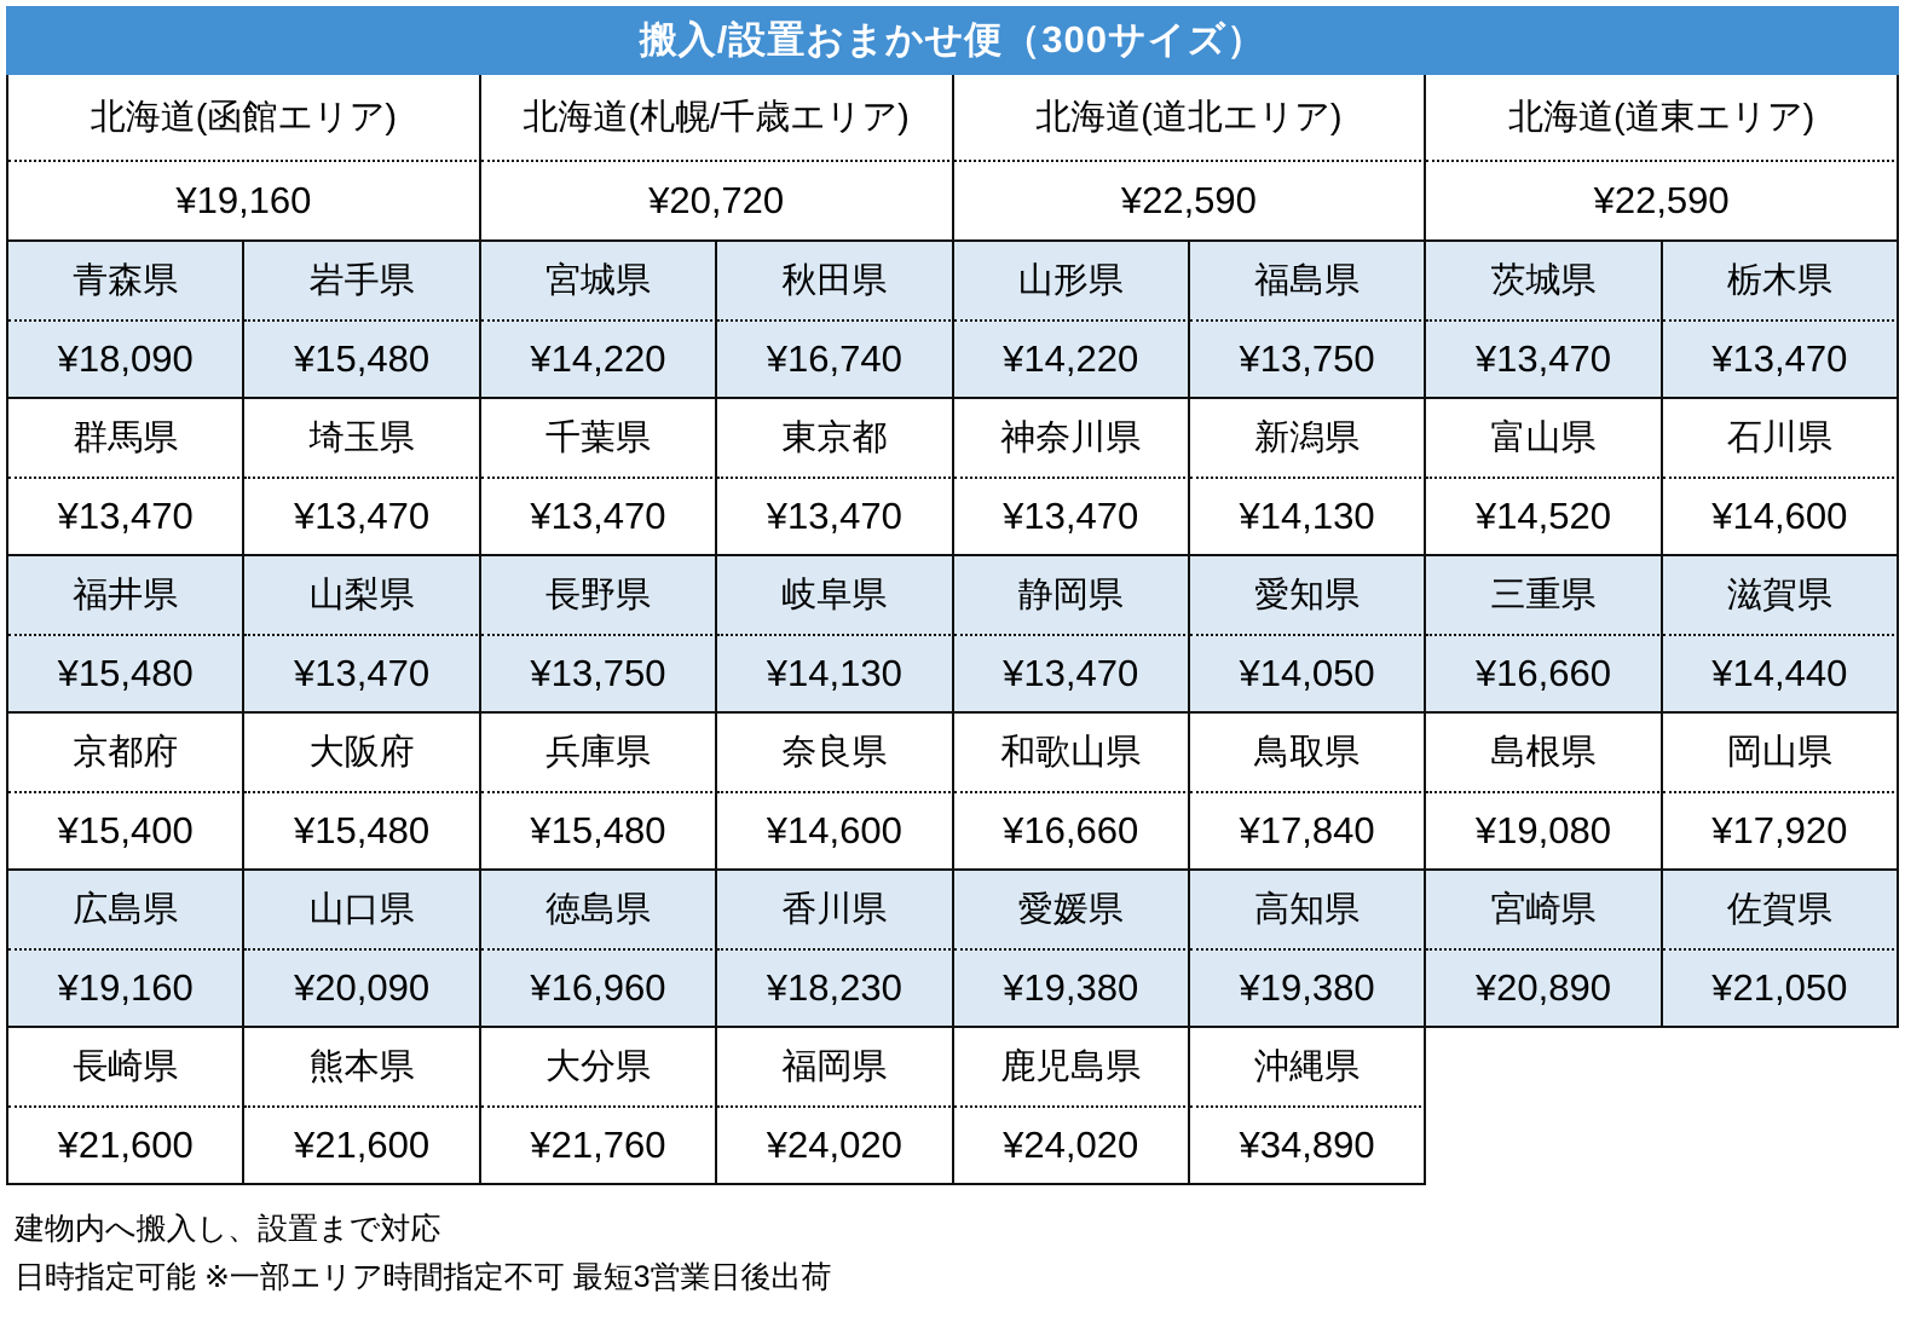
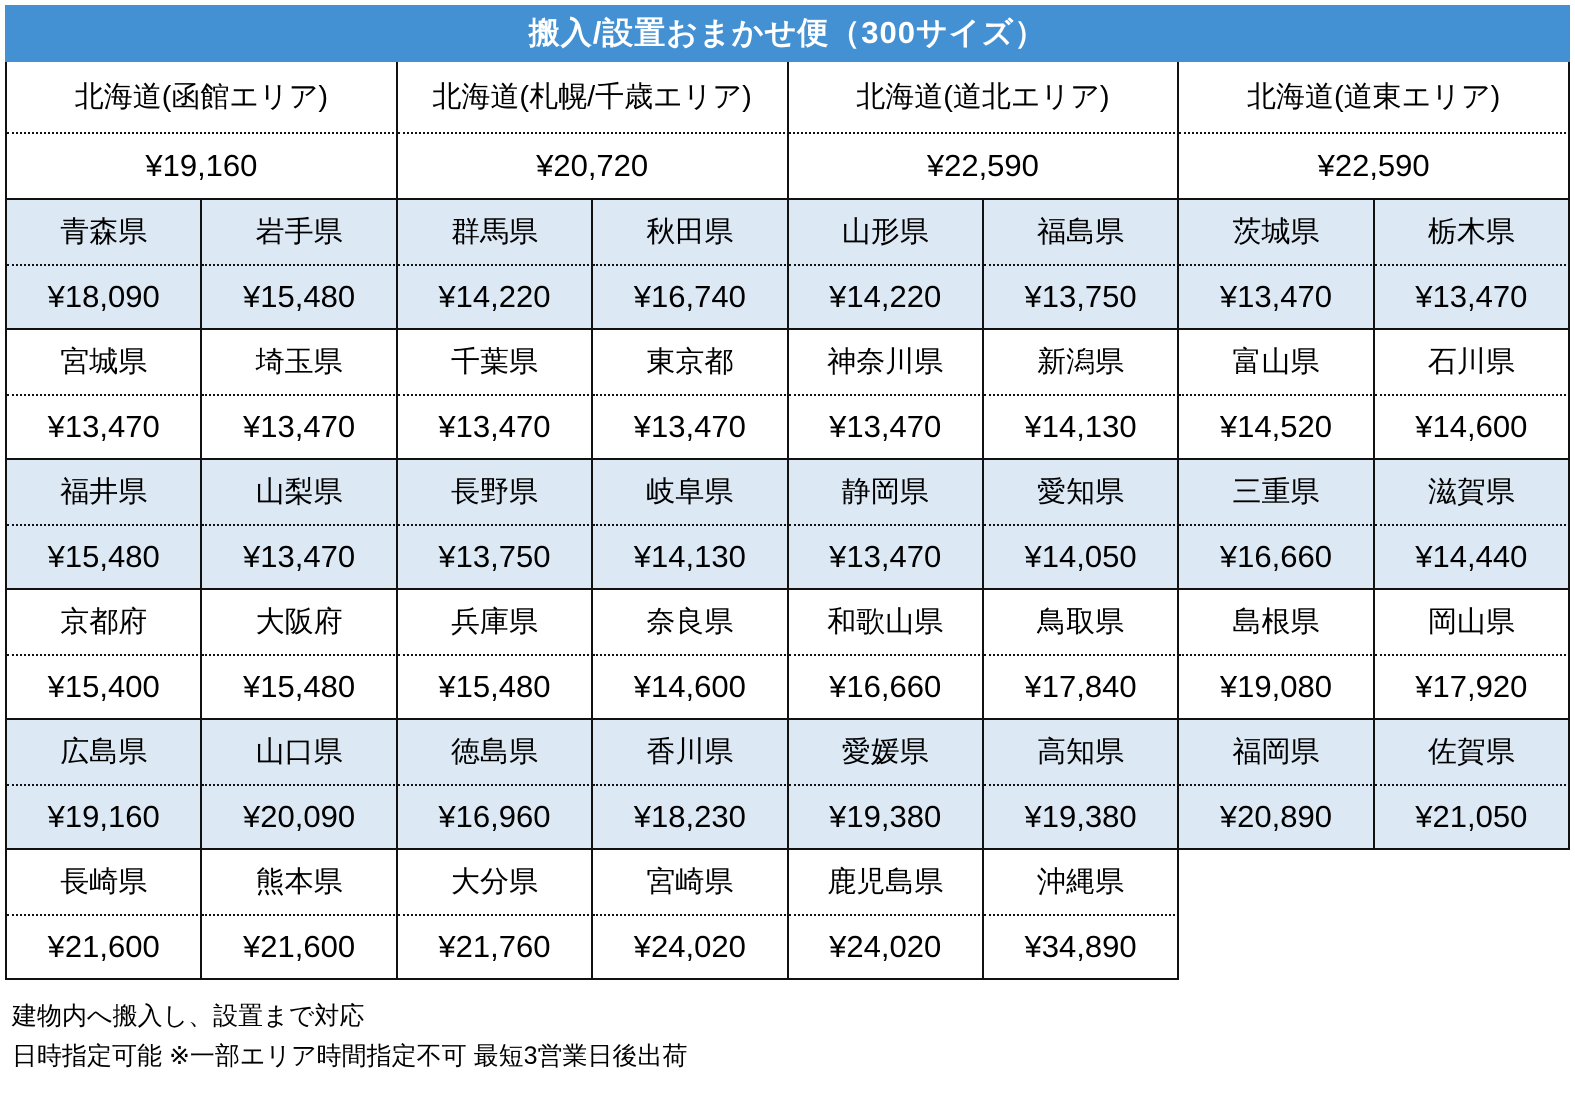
  搬入/設置おまかせ便（300サイズ）
  北海道(函館エリア)
  北海道(札幌/千歳エリア)
  北海道(道北エリア)
  北海道(道東エリア)
  ¥19,160
  ¥20,720
  ¥22,590
  ¥22,590
  青森県
  岩手県
- 宮城県
+ 群馬県
  秋田県
  山形県
  福島県
  茨城県
  栃木県
  ¥18,090
  ¥15,480
  ¥14,220
  ¥16,740
  ¥14,220
  ¥13,750
  ¥13,470
  ¥13,470
- 群馬県
+ 宮城県
  埼玉県
  千葉県
  東京都
  神奈川県
  新潟県
  富山県
  石川県
  ¥13,470
  ¥13,470
  ¥13,470
  ¥13,470
  ¥13,470
  ¥14,130
  ¥14,520
  ¥14,600
  福井県
  山梨県
  長野県
  岐阜県
  静岡県
  愛知県
  三重県
  滋賀県
  ¥15,480
  ¥13,470
  ¥13,750
  ¥14,130
  ¥13,470
  ¥14,050
  ¥16,660
  ¥14,440
  京都府
  大阪府
  兵庫県
  奈良県
  和歌山県
  鳥取県
  島根県
  岡山県
  ¥15,400
  ¥15,480
  ¥15,480
  ¥14,600
  ¥16,660
  ¥17,840
  ¥19,080
  ¥17,920
  広島県
  山口県
  徳島県
  香川県
  愛媛県
  高知県
- 宮崎県
+ 福岡県
  佐賀県
  ¥19,160
  ¥20,090
  ¥16,960
  ¥18,230
  ¥19,380
  ¥19,380
  ¥20,890
  ¥21,050
  長崎県
  熊本県
  大分県
- 福岡県
+ 宮崎県
  鹿児島県
  沖縄県
  ¥21,600
  ¥21,600
  ¥21,760
  ¥24,020
  ¥24,020
  ¥34,890
  建物内へ搬入し、設置まで対応
  日時指定可能 ※一部エリア時間指定不可 最短3営業日後出荷
